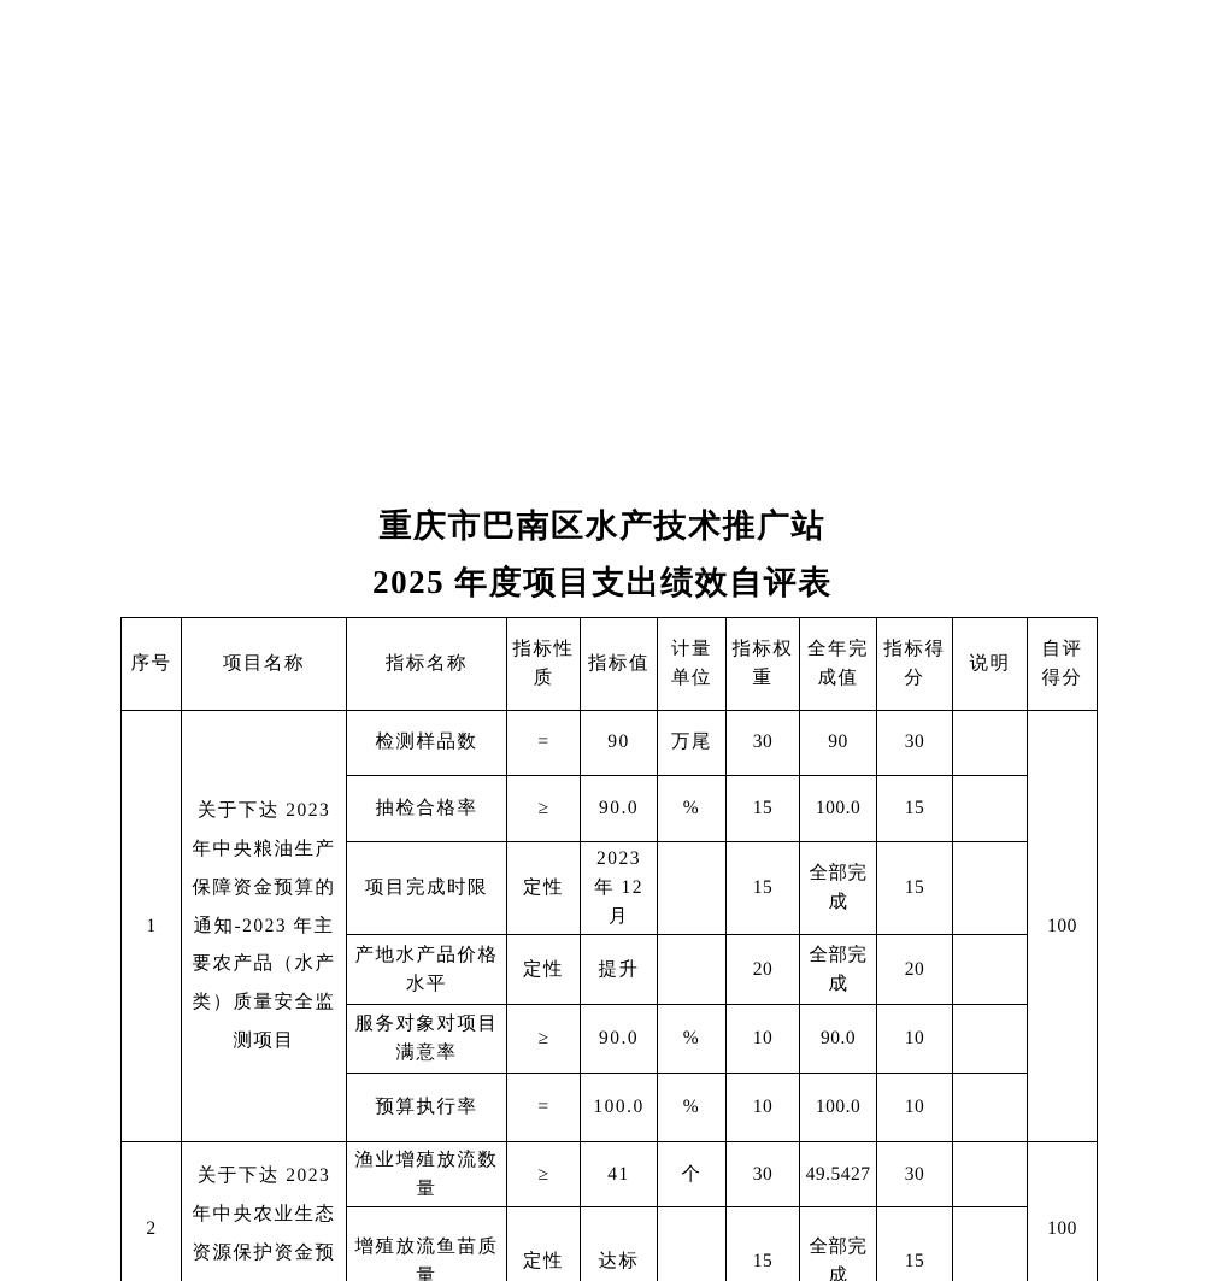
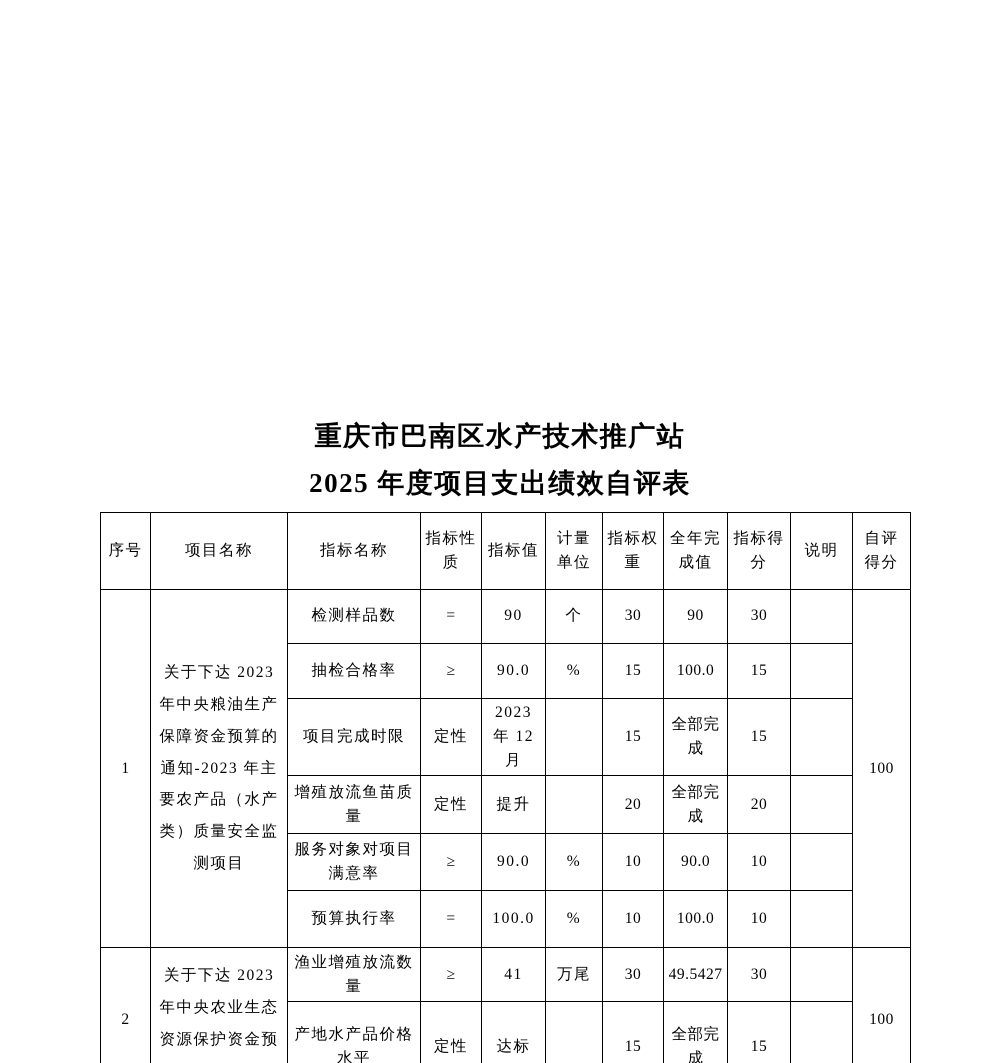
  重庆市巴南区水产技术推广站
  2025 年度项目支出绩效自评表
  序号	项目名称	指标名称	指标性质	指标值	计量单位	指标权重	全年完成值	指标得分	说明	自评得分
- 1	关于下达 2023 年中央粮油生产保障资金预算的通知-2023 年主要农产品（水产类）质量安全监测项目	检测样品数	=	90	万尾	30	90	30		100
+ 1	关于下达 2023 年中央粮油生产保障资金预算的通知-2023 年主要农产品（水产类）质量安全监测项目	检测样品数	=	90	个	30	90	30		100
  抽检合格率	≥	90.0	%	15	100.0	15
  项目完成时限	定性	2023 年 12 月		15	全部完成	15
- 产地水产品价格水平	定性	提升		20	全部完成	20
+ 增殖放流鱼苗质量	定性	提升		20	全部完成	20
  服务对象对项目满意率	≥	90.0	%	10	90.0	10
  预算执行率	=	100.0	%	10	100.0	10
- 2	关于下达 2023 年中央农业生态资源保护资金预	渔业增殖放流数量	≥	41	个	30	49.5427	30		100
+ 2	关于下达 2023 年中央农业生态资源保护资金预	渔业增殖放流数量	≥	41	万尾	30	49.5427	30		100
- 增殖放流鱼苗质量	定性	达标		15	全部完成	15
+ 产地水产品价格水平	定性	达标		15	全部完成	15
